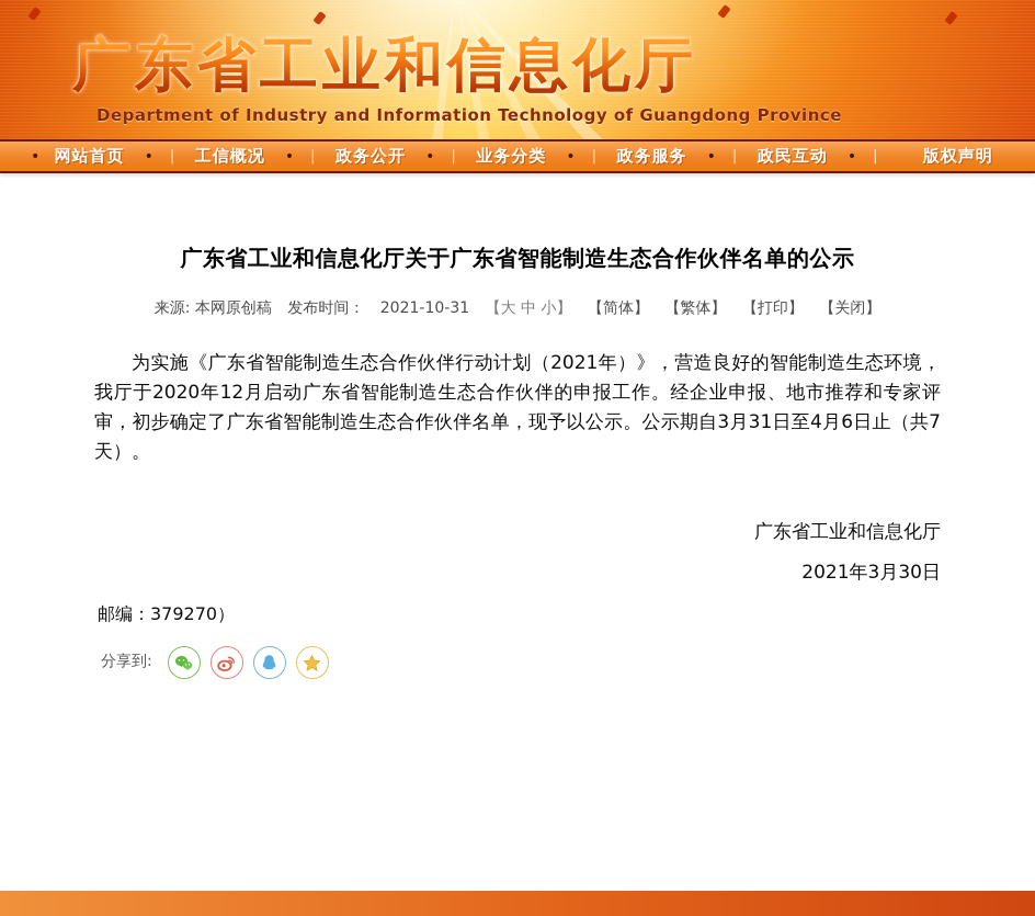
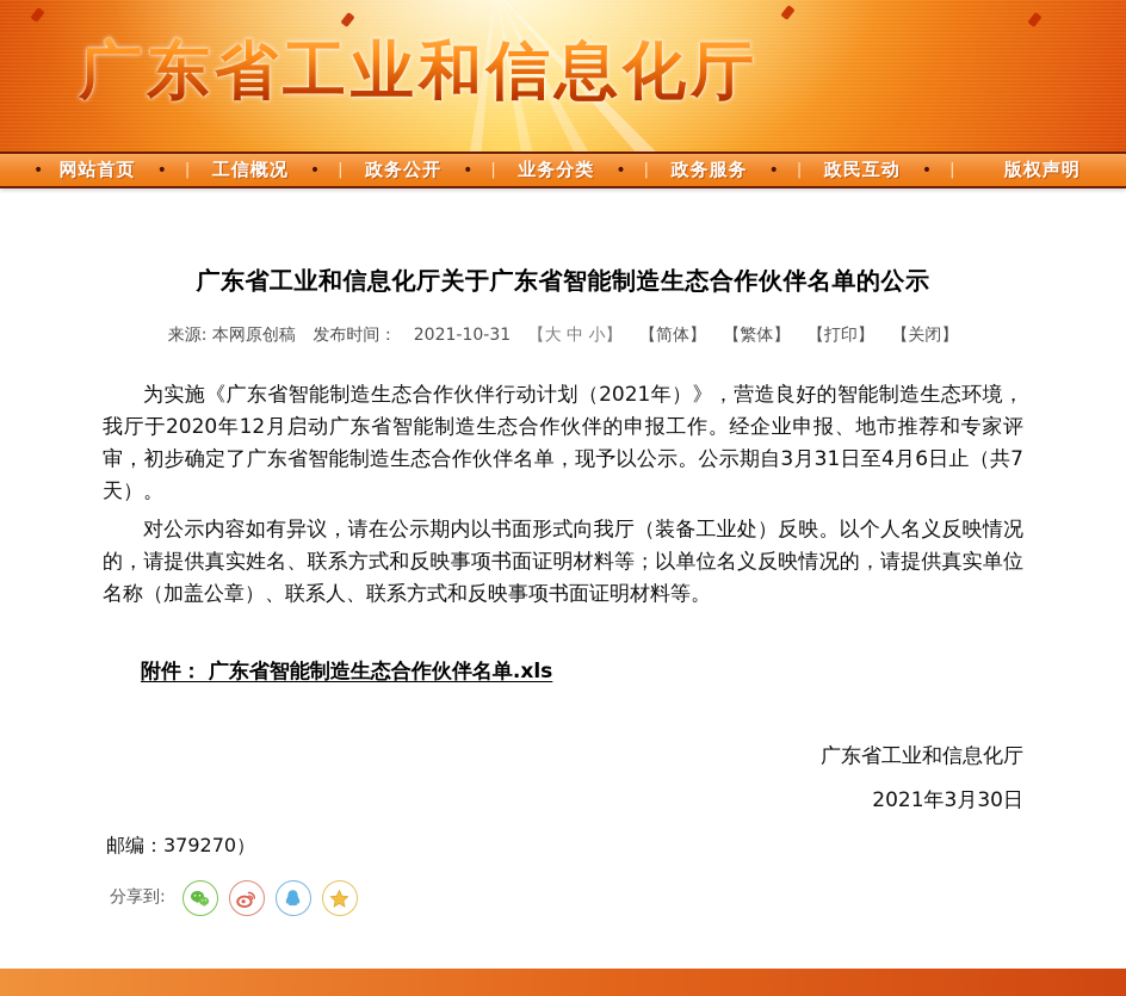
  广东省工业和信息化厅
- Department of Industry and Information Technology of Guangdong Province
  •
  网站首页
  •
  |
  工信概况
  •
  |
  政务公开
  •
  |
  业务分类
  •
  |
  政务服务
  •
  |
  政民互动
  •
  |
  版权声明
  广东省工业和信息化厅关于广东省智能制造生态合作伙伴名单的公示
  来源: 本网原创稿 发布时间： 2021-10-31 【大 中 小】 【简体】 【繁体】 【打印】 【关闭】
  为实施《广东省智能制造生态合作伙伴行动计划（2021年）》，营造良好的智能制造生态环境，我厅于2020年12月启动广东省智能制造生态合作伙伴的申报工作。经企业申报、地市推荐和专家评审，初步确定了广东省智能制造生态合作伙伴名单，现予以公示。公示期自3月31日至4月6日止（共7天）。
+ 对公示内容如有异议，请在公示期内以书面形式向我厅（装备工业处）反映。以个人名义反映情况的，请提供真实姓名、联系方式和反映事项书面证明材料等；以单位名义反映情况的，请提供真实单位名称（加盖公章）、联系人、联系方式和反映事项书面证明材料等。
+ 附件： 广东省智能制造生态合作伙伴名单.xls
  广东省工业和信息化厅
  2021年3月30日
  邮编：379270）
  分享到:
